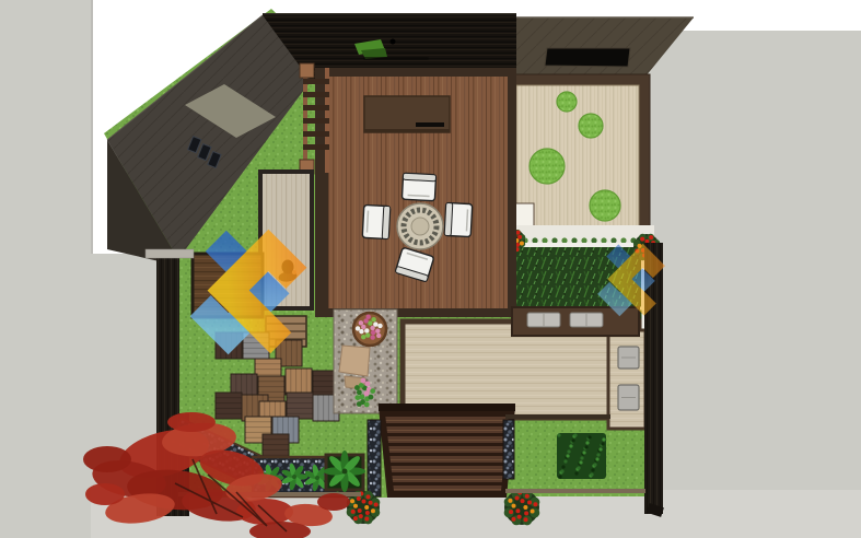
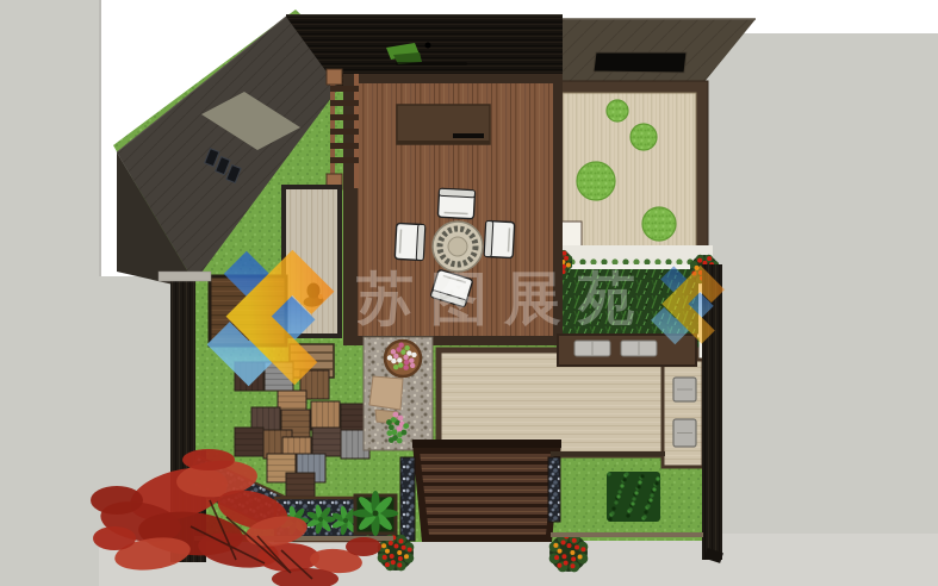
+ 苏图展苑
